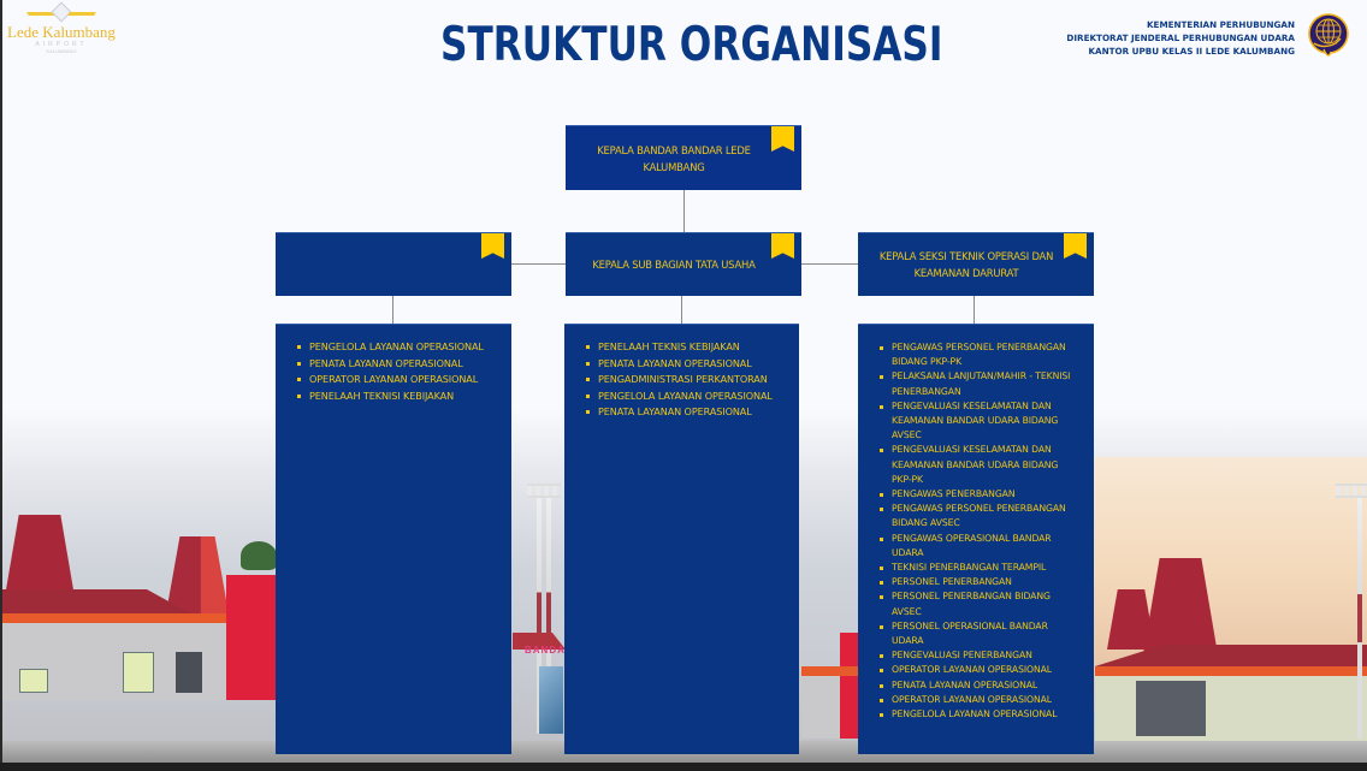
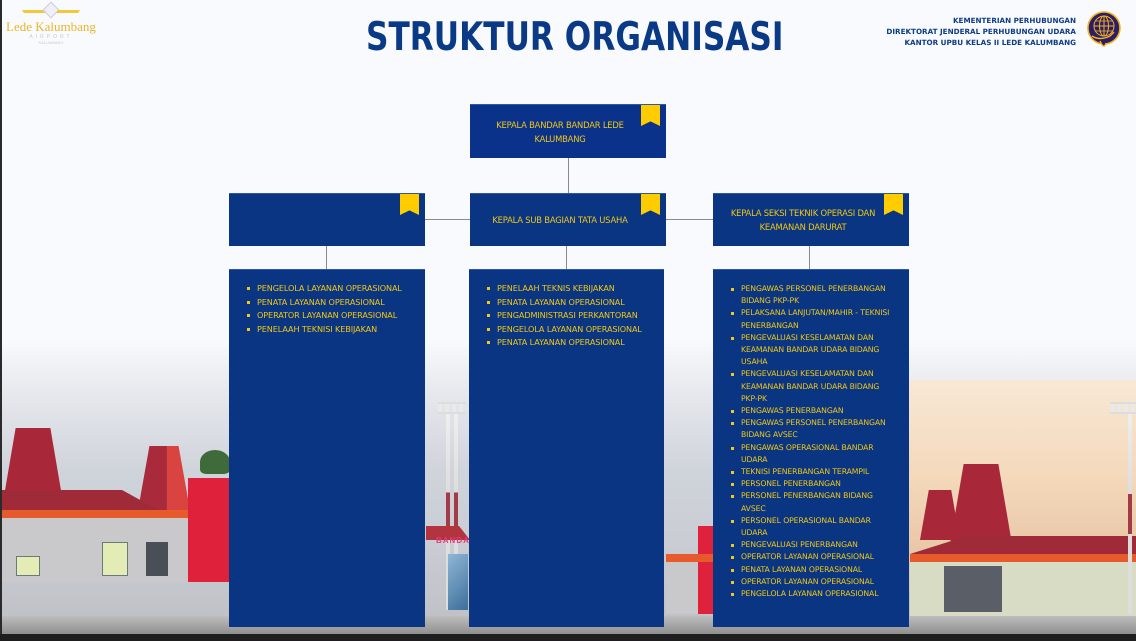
  BANDA
  Lede Kalumbang
  STRUKTUR ORGANISASI
  KEMENTERIAN PERHUBUNGAN
  DIREKTORAT JENDERAL PERHUBUNGAN UDARA
  KANTOR UPBU KELAS II LEDE KALUMBANG
  KEPALA BANDAR BANDAR LEDE KALUMBANG
  KEPALA SUB BAGIAN TATA USAHA
  KEPALA SEKSI TEKNIK OPERASI DAN KEAMANAN DARURAT
  PENGELOLA LAYANAN OPERASIONAL
  PENATA LAYANAN OPERASIONAL
  OPERATOR LAYANAN OPERASIONAL
  PENELAAH TEKNISI KEBIJAKAN
  PENELAAH TEKNIS KEBIJAKAN
  PENATA LAYANAN OPERASIONAL
  PENGADMINISTRASI PERKANTORAN
  PENGELOLA LAYANAN OPERASIONAL
  PENATA LAYANAN OPERASIONAL
  PENGAWAS PERSONEL PENERBANGAN BIDANG PKP-PK
  PELAKSANA LANJUTAN/MAHIR - TEKNISI PENERBANGAN
- PENGEVALUASI KESELAMATAN DAN KEAMANAN BANDAR UDARA BIDANG AVSEC
+ PENGEVALUASI KESELAMATAN DAN KEAMANAN BANDAR UDARA BIDANG USAHA
  PENGEVALUASI KESELAMATAN DAN KEAMANAN BANDAR UDARA BIDANG PKP-PK
  PENGAWAS PENERBANGAN
  PENGAWAS PERSONEL PENERBANGAN BIDANG AVSEC
  PENGAWAS OPERASIONAL BANDAR UDARA
  TEKNISI PENERBANGAN TERAMPIL
  PERSONEL PENERBANGAN
  PERSONEL PENERBANGAN BIDANG AVSEC
  PERSONEL OPERASIONAL BANDAR UDARA
  PENGEVALUASI PENERBANGAN
  OPERATOR LAYANAN OPERASIONAL
  PENATA LAYANAN OPERASIONAL
  OPERATOR LAYANAN OPERASIONAL
  PENGELOLA LAYANAN OPERASIONAL
